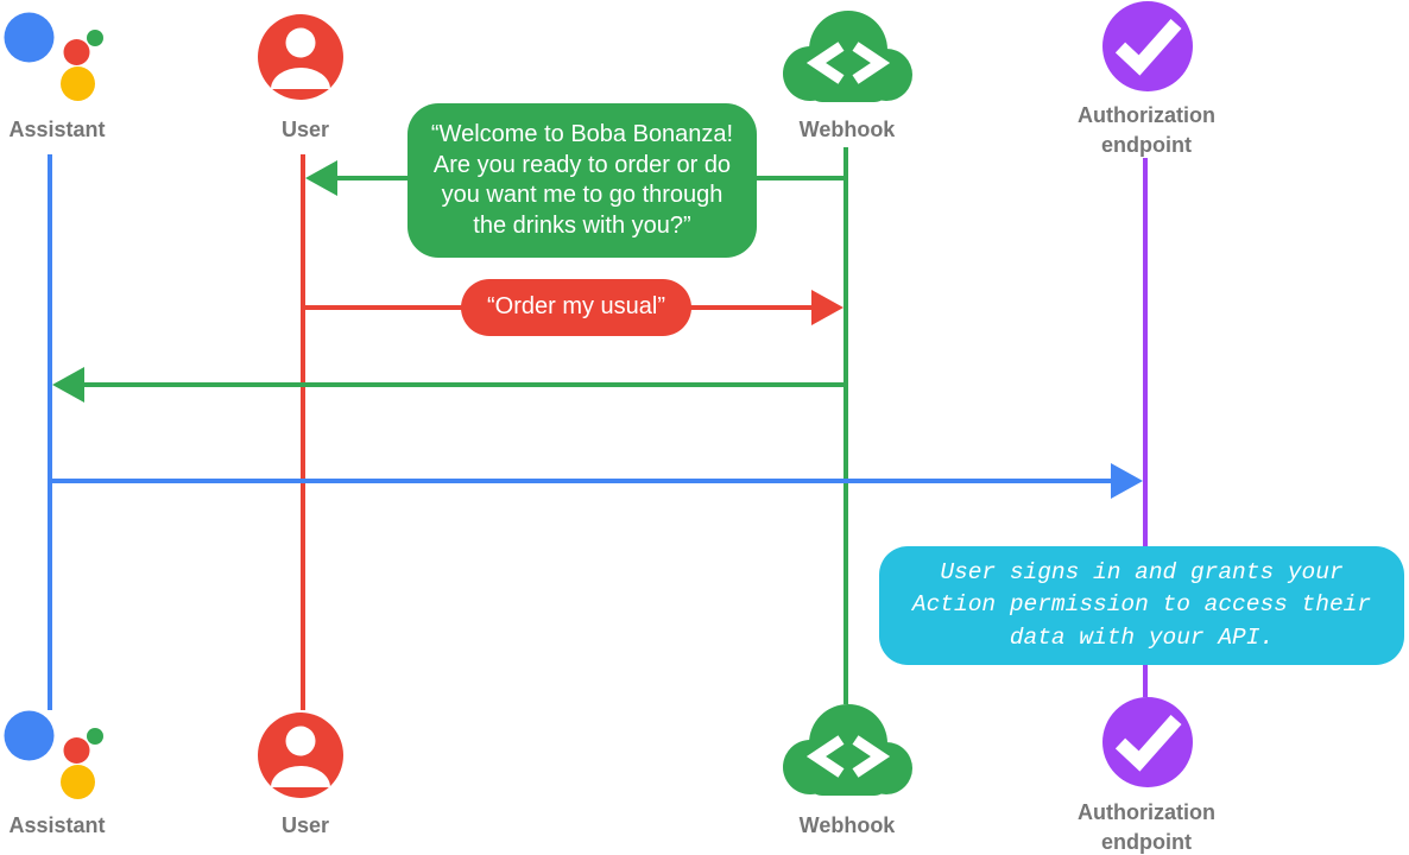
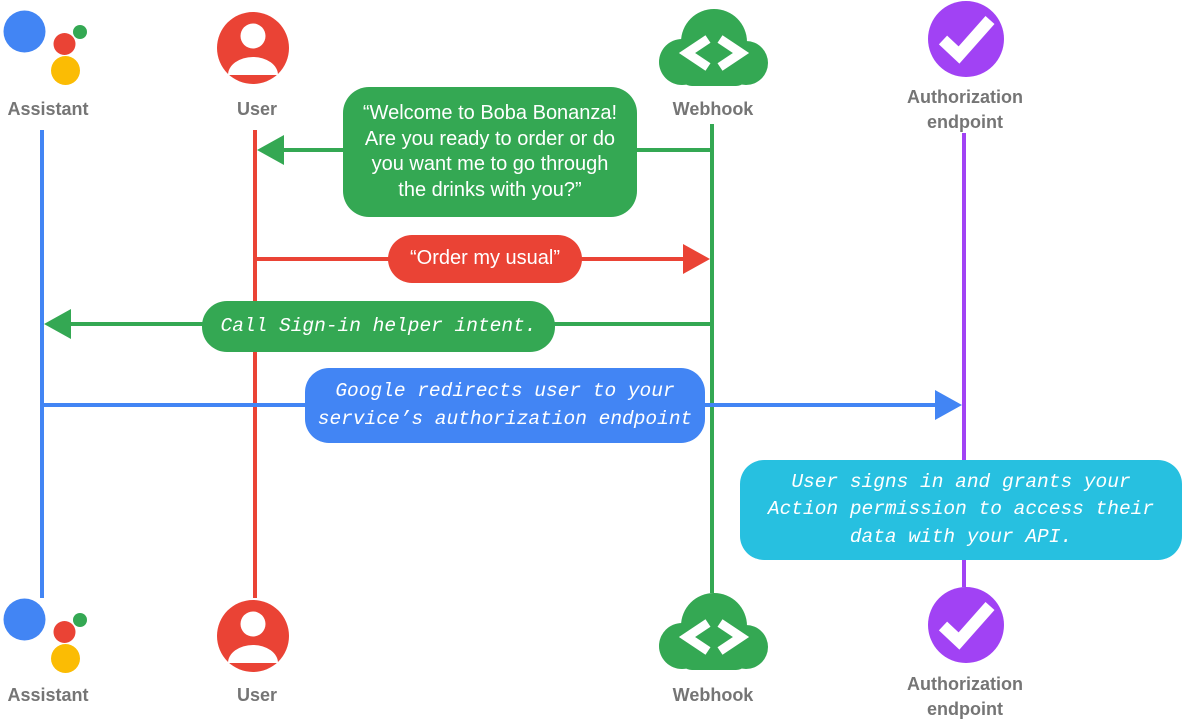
  “Welcome to Boba Bonanza!
  Are you ready to order or do
  you want me to go through
  the drinks with you?”
  “Order my usual”
+ Call Sign-in helper intent.
+ Google redirects user to your
+ service’s authorization endpoint
  User signs in and grants your
  Action permission to access their
  data with your API.
  Assistant
  User
  Webhook
  Authorization
  endpoint
  Assistant
  User
  Webhook
  Authorization
  endpoint
